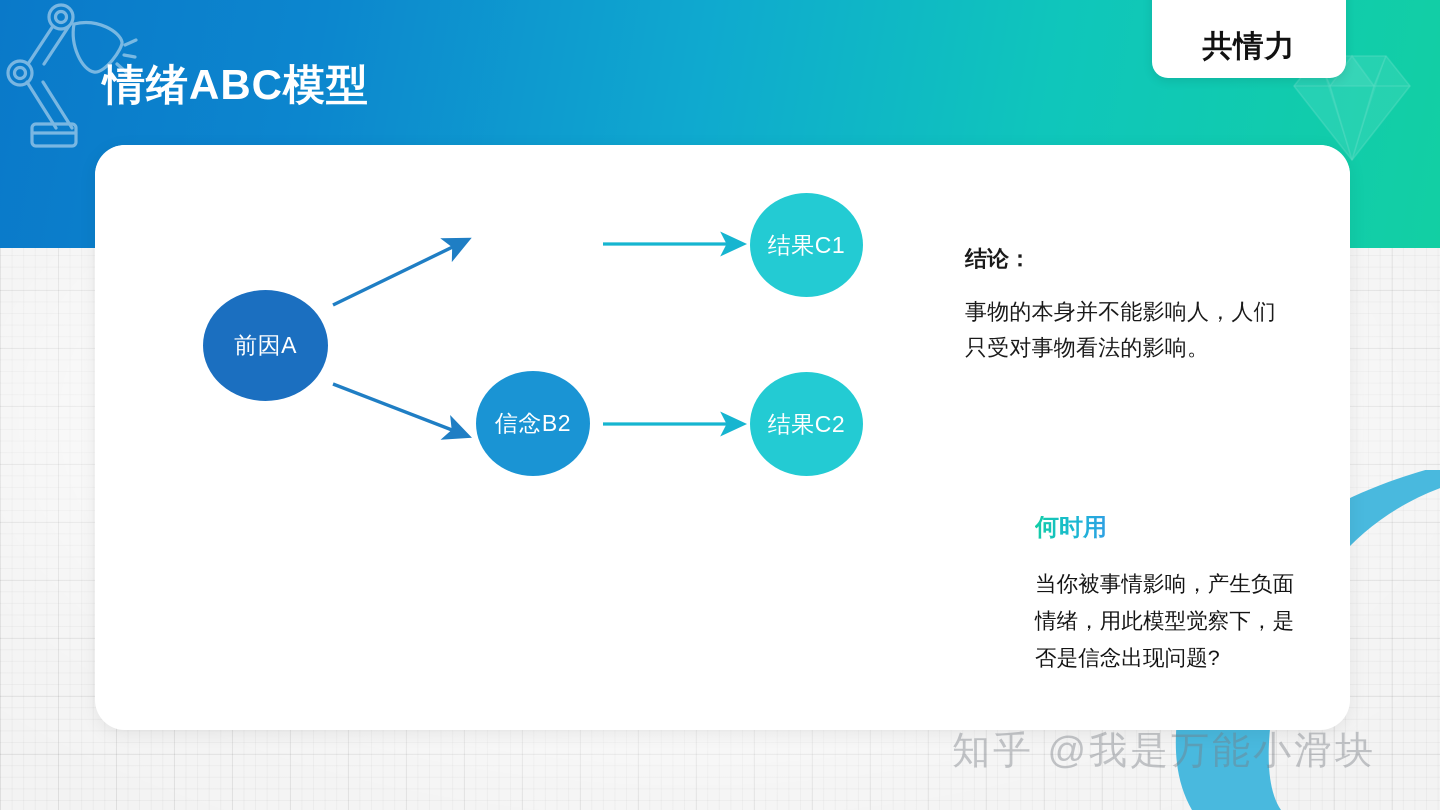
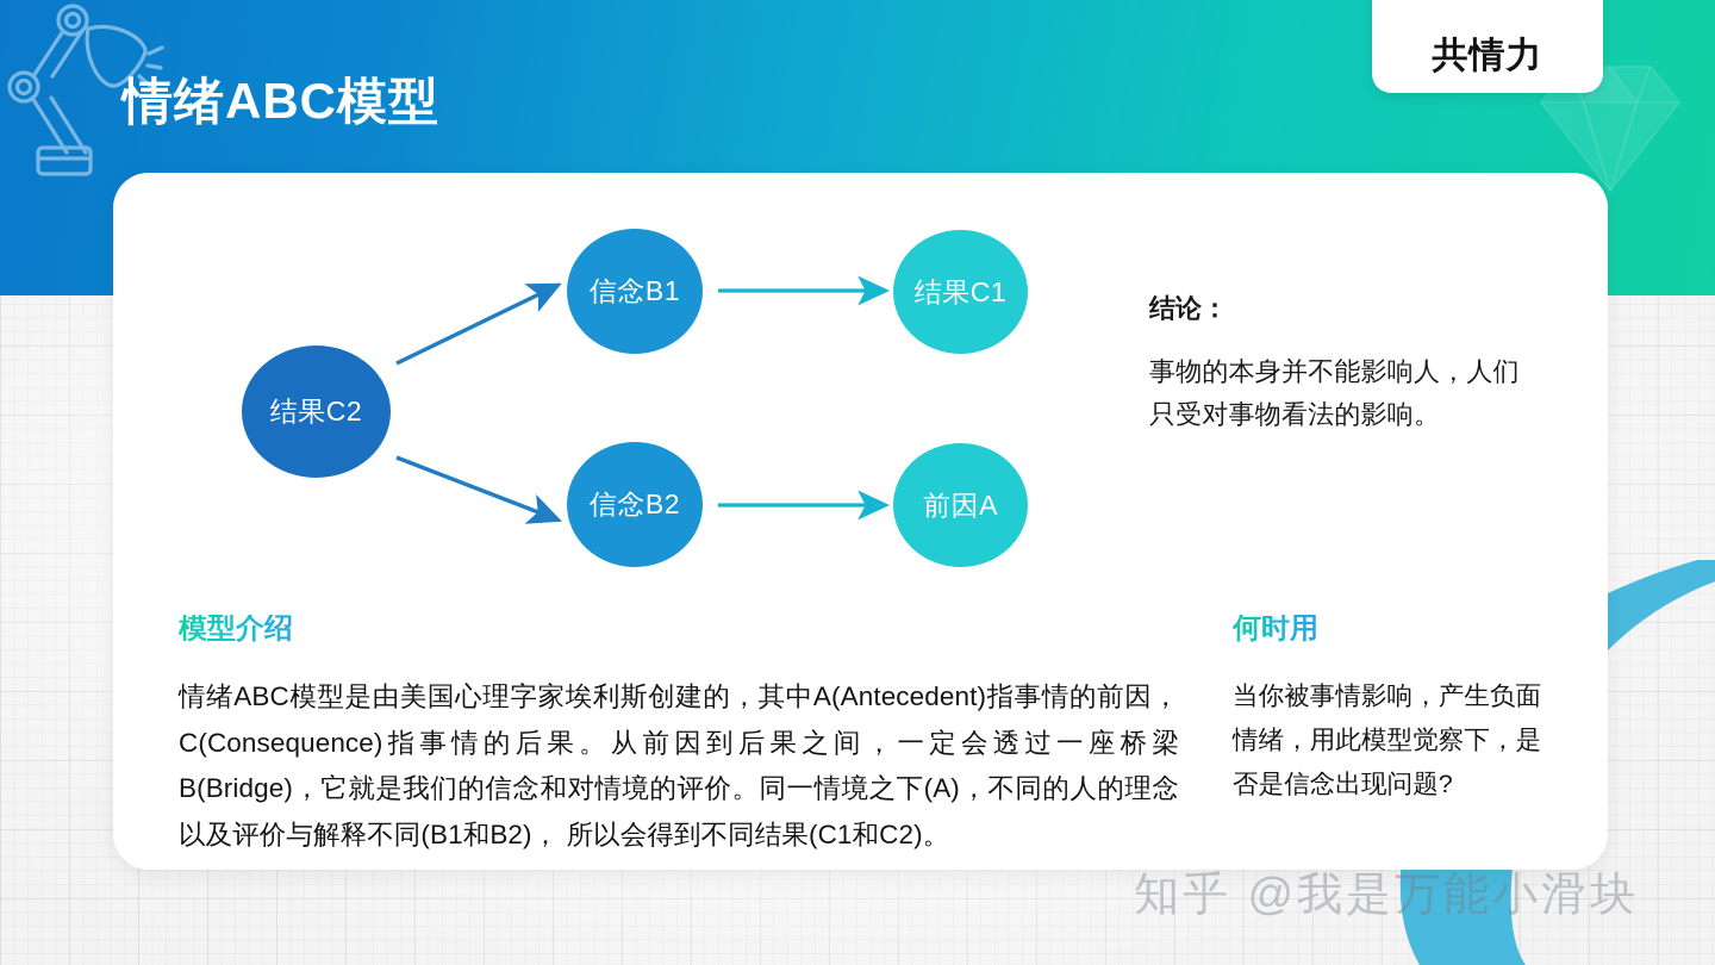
  情绪ABC模型
  共情力
- 前因A
+ 结果C2
+ 信念B1
  信念B2
  结果C1
- 结果C2
+ 前因A
  结论：
  事物的本身并不能影响人，人们只受对事物看法的影响。
+ 模型介绍
+ 情绪ABC模型是由美国心理字家埃利斯创建的，其中A(Antecedent)指事情的前因，C(Consequence)指事情的后果。从前因到后果之间，一定会透过一座桥梁B(Bridge)，它就是我们的信念和对情境的评价。同一情境之下(A)，不同的人的理念以及评价与解释不同(B1和B2)， 所以会得到不同结果(C1和C2)。
  何时用
  当你被事情影响，产生负面情绪，用此模型觉察下，是否是信念出现问题?
  知乎 @我是万能小滑块
